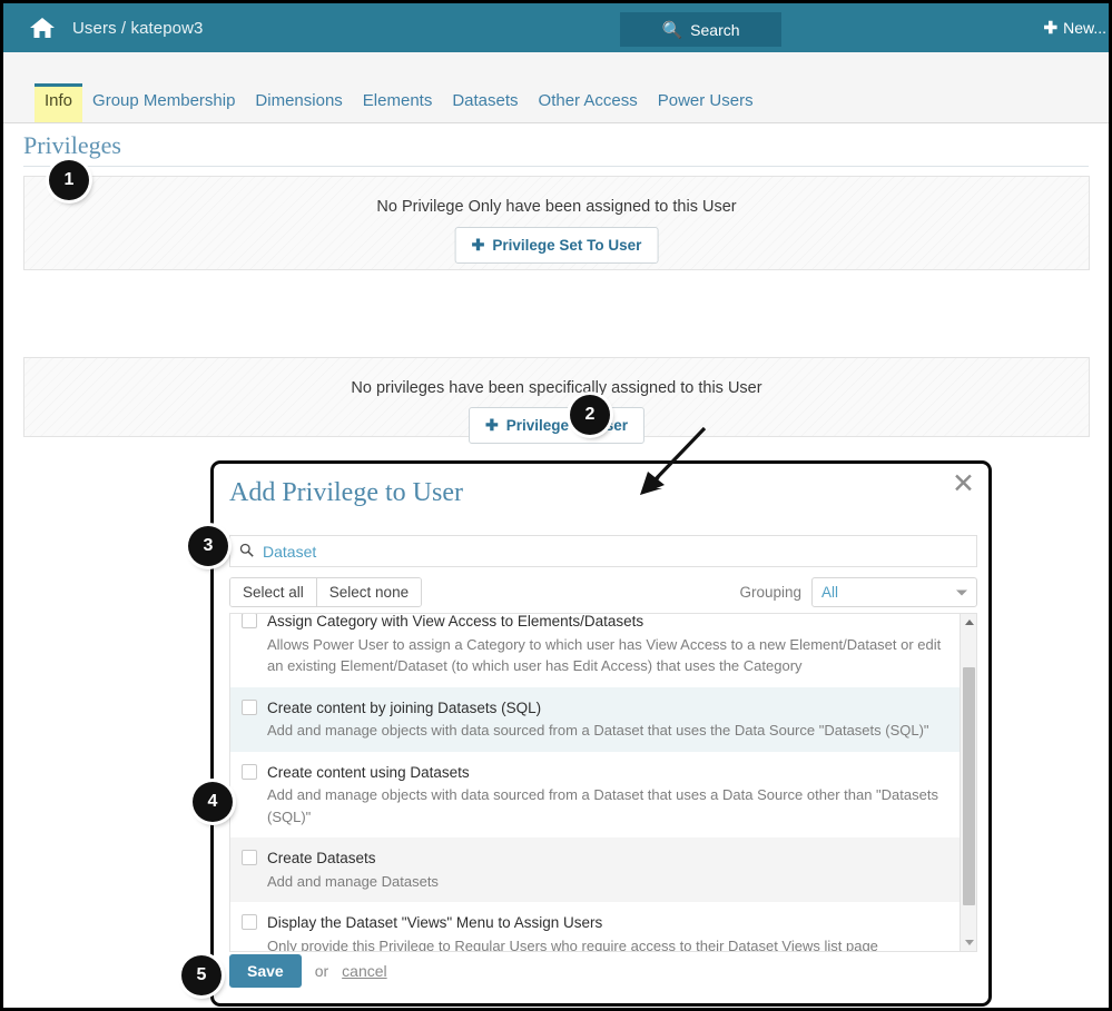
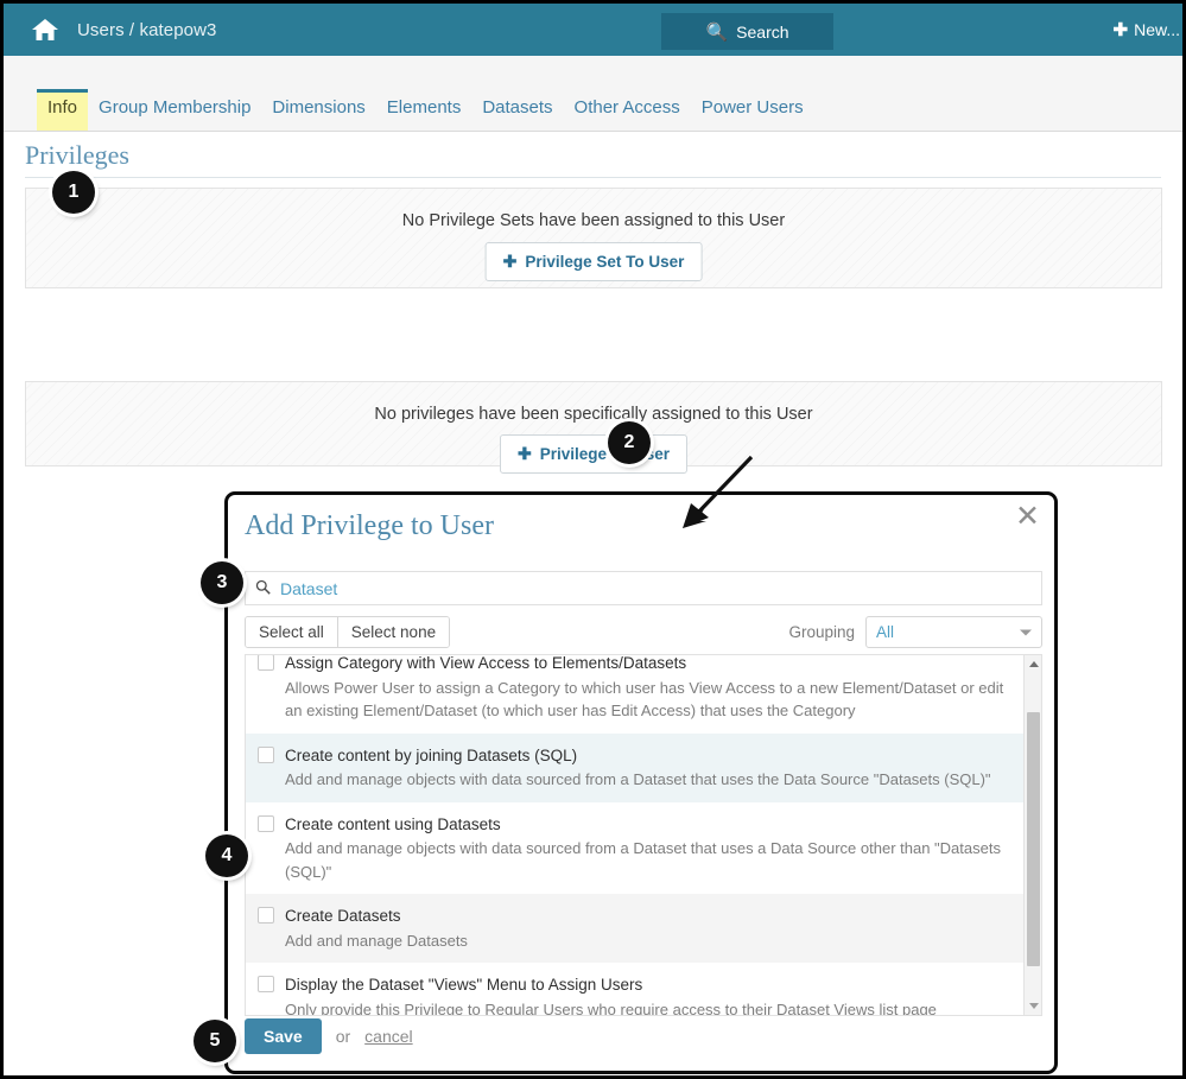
  Users / katepow3
  🔍
  Search
  ✚
  New...
  Info
  Group Membership
  Dimensions
  Elements
  Datasets
  Other Access
  Power Users
  Privileges
- No Privilege Only have been assigned to this User
+ No Privilege Sets have been assigned to this User
  ✚
  Privilege Set To User
  No privileges have been specifically assigned to this User
  ✚
  Privilegeser
  Add Privilege to User
  ✕
  Dataset
  Select all
  Select none
  Grouping
  All
  Assign Category with View Access to Elements/Datasets
  Allows Power User to assign a Category to which user has View Access to a new Element/Dataset or edit an existing Element/Dataset (to which user has Edit Access) that uses the Category
  Create content by joining Datasets (SQL)
  Add and manage objects with data sourced from a Dataset that uses the Data Source "Datasets (SQL)"
  Create content using Datasets
  Add and manage objects with data sourced from a Dataset that uses a Data Source other than "Datasets (SQL)"
  Create Datasets
  Add and manage Datasets
  Display the Dataset "Views" Menu to Assign Users
  Only provide this Privilege to Regular Users who require access to their Dataset Views list page
  Save
  or
  cancel
  1
  2
  3
  4
  5
